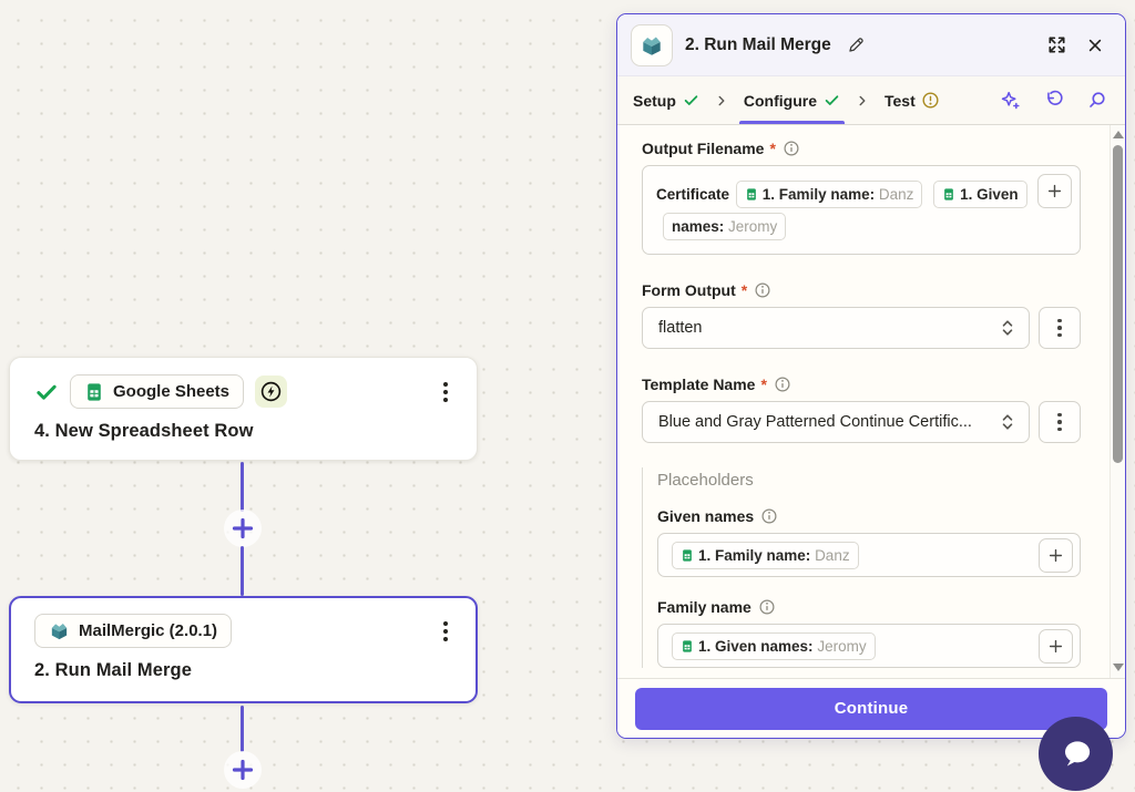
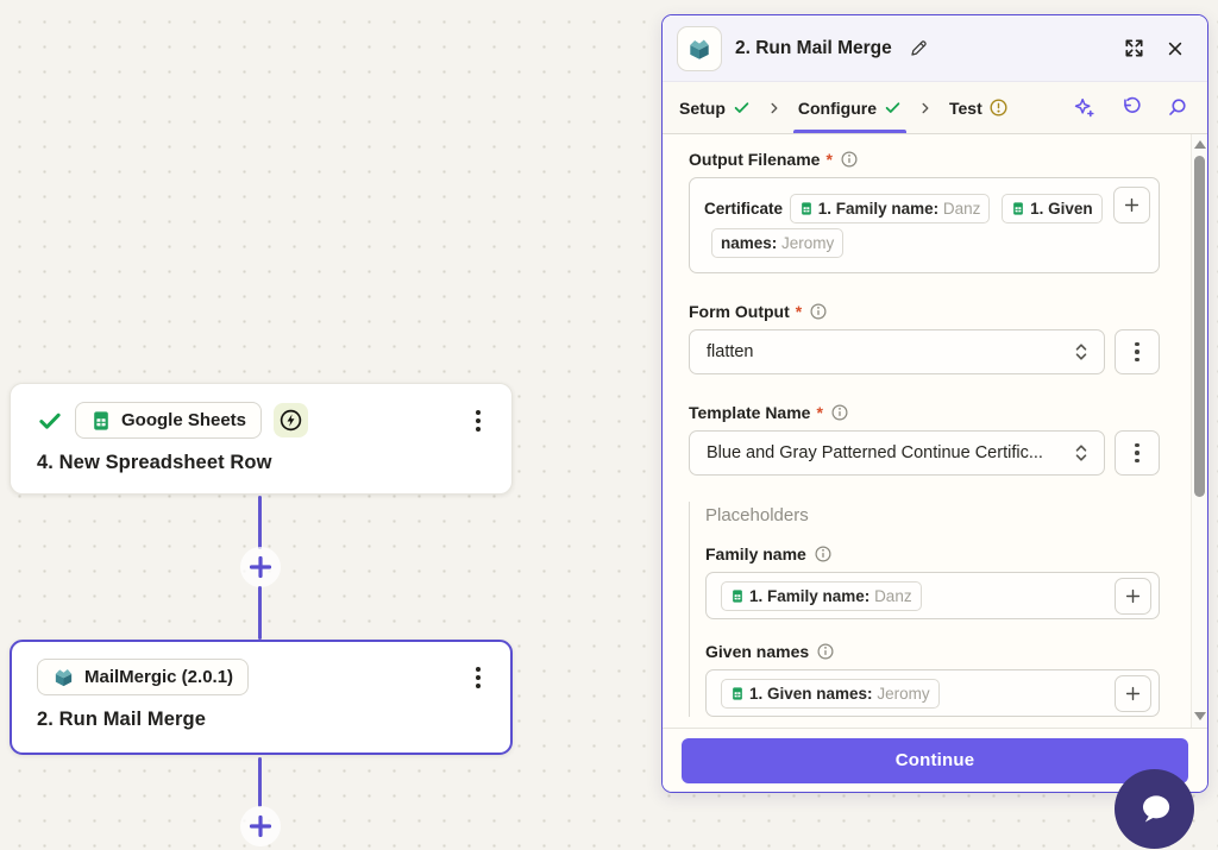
  Google Sheets
  4. New Spreadsheet Row
  MailMergic (2.0.1)
  2. Run Mail Merge
  2. Run Mail Merge
  Setup
  Configure
  Test
  Output Filename
  *
  Certificate 1. Family name: Danz 1. Given names: Jeromy
  Form Output
  *
  flatten
  Template Name
  *
  Blue and Gray Patterned Continue Certific...
  Placeholders
- Given names
+ Family name
  1. Family name: Danz
- Family name
+ Given names
  1. Given names: Jeromy
  Continue
